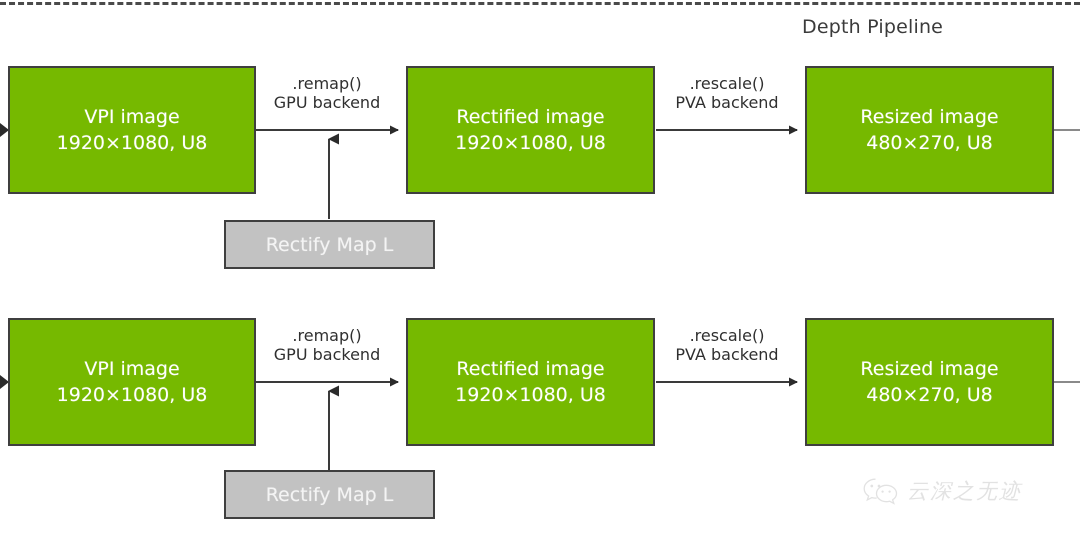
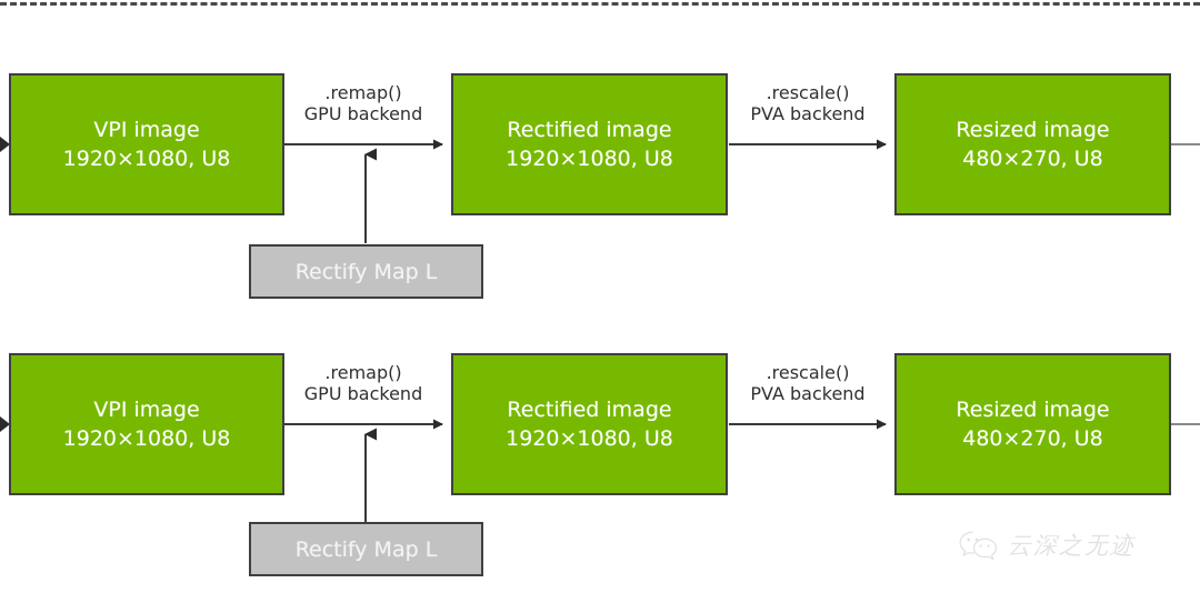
- Depth Pipeline
  VPI image
  1920×1080, U8
  Rectified image
  1920×1080, U8
  Resized image
  480×270, U8
  Rectify Map L
  .remap()
  GPU backend
  .rescale()
  PVA backend
  VPI image
  1920×1080, U8
  Rectified image
  1920×1080, U8
  Resized image
  480×270, U8
  Rectify Map L
  .remap()
  GPU backend
  .rescale()
  PVA backend
  云深之无迹
